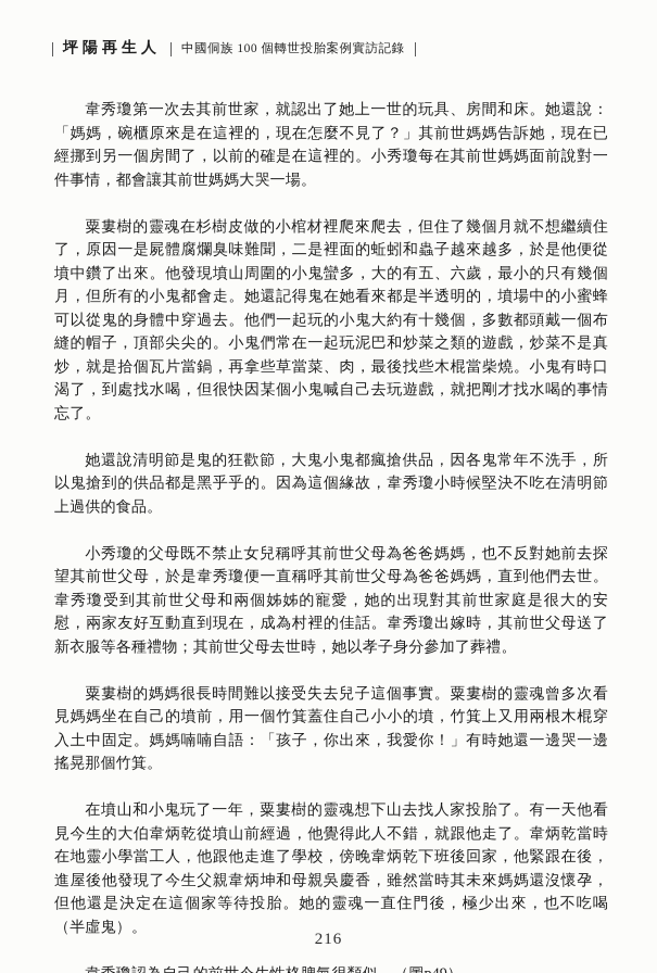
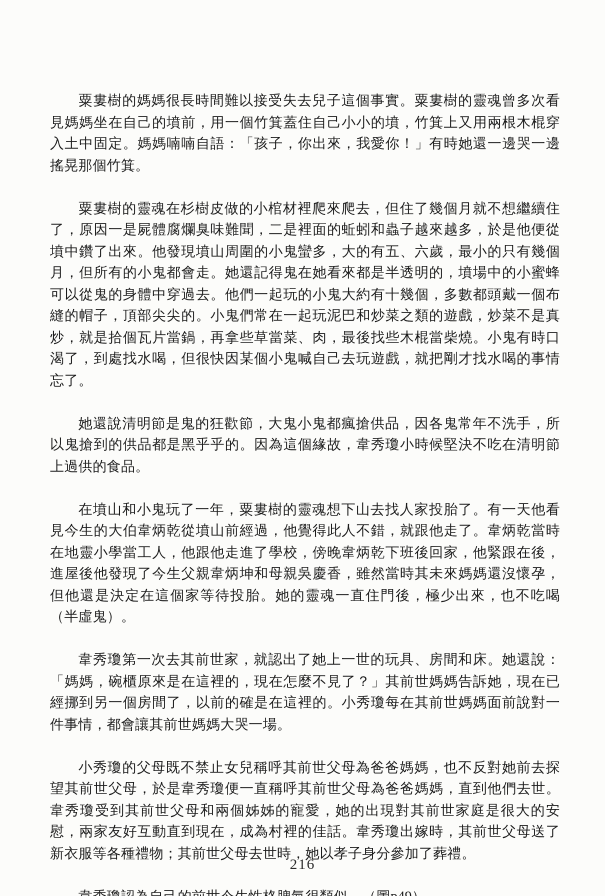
- 坪陽再生人
- 中國侗族 100 個轉世投胎案例實訪記錄
- 韋秀瓊第一次去其前世家，就認出了她上一世的玩具、房間和床。她還說：「媽媽，碗櫃原來是在這裡的，現在怎麼不見了？」其前世媽媽告訴她，現在已經挪到另一個房間了，以前的確是在這裡的。小秀瓊每在其前世媽媽面前說對一件事情，都會讓其前世媽媽大哭一場。
+ 粟婁樹的媽媽很長時間難以接受失去兒子這個事實。粟婁樹的靈魂曾多次看見媽媽坐在自己的墳前，用一個竹箕蓋住自己小小的墳，竹箕上又用兩根木棍穿入土中固定。媽媽喃喃自語：「孩子，你出來，我愛你！」有時她還一邊哭一邊搖晃那個竹箕。
  粟婁樹的靈魂在杉樹皮做的小棺材裡爬來爬去，但住了幾個月就不想繼續住了，原因一是屍體腐爛臭味難聞，二是裡面的蚯蚓和蟲子越來越多，於是他便從墳中鑽了出來。他發現墳山周圍的小鬼蠻多，大的有五、六歲，最小的只有幾個月，但所有的小鬼都會走。她還記得鬼在她看來都是半透明的，墳場中的小蜜蜂可以從鬼的身體中穿過去。他們一起玩的小鬼大約有十幾個，多數都頭戴一個布縫的帽子，頂部尖尖的。小鬼們常在一起玩泥巴和炒菜之類的遊戲，炒菜不是真炒，就是拾個瓦片當鍋，再拿些草當菜、肉，最後找些木棍當柴燒。小鬼有時口渴了，到處找水喝，但很快因某個小鬼喊自己去玩遊戲，就把剛才找水喝的事情忘了。
  她還說清明節是鬼的狂歡節，大鬼小鬼都瘋搶供品，因各鬼常年不洗手，所以鬼搶到的供品都是黑乎乎的。因為這個緣故，韋秀瓊小時候堅決不吃在清明節上過供的食品。
- 小秀瓊的父母既不禁止女兒稱呼其前世父母為爸爸媽媽，也不反對她前去探望其前世父母，於是韋秀瓊便一直稱呼其前世父母為爸爸媽媽，直到他們去世。韋秀瓊受到其前世父母和兩個姊姊的寵愛，她的出現對其前世家庭是很大的安慰，兩家友好互動直到現在，成為村裡的佳話。韋秀瓊出嫁時，其前世父母送了新衣服等各種禮物；其前世父母去世時，她以孝子身分參加了葬禮。
+ 在墳山和小鬼玩了一年，粟婁樹的靈魂想下山去找人家投胎了。有一天他看見今生的大伯韋炳乾從墳山前經過，他覺得此人不錯，就跟他走了。韋炳乾當時在地靈小學當工人，他跟他走進了學校，傍晚韋炳乾下班後回家，他緊跟在後，進屋後他發現了今生父親韋炳坤和母親吳慶香，雖然當時其未來媽媽還沒懷孕，但他還是決定在這個家等待投胎。她的靈魂一直住門後，極少出來，也不吃喝（半虛鬼）。
- 粟婁樹的媽媽很長時間難以接受失去兒子這個事實。粟婁樹的靈魂曾多次看見媽媽坐在自己的墳前，用一個竹箕蓋住自己小小的墳，竹箕上又用兩根木棍穿入土中固定。媽媽喃喃自語：「孩子，你出來，我愛你！」有時她還一邊哭一邊搖晃那個竹箕。
+ 韋秀瓊第一次去其前世家，就認出了她上一世的玩具、房間和床。她還說：「媽媽，碗櫃原來是在這裡的，現在怎麼不見了？」其前世媽媽告訴她，現在已經挪到另一個房間了，以前的確是在這裡的。小秀瓊每在其前世媽媽面前說對一件事情，都會讓其前世媽媽大哭一場。
- 在墳山和小鬼玩了一年，粟婁樹的靈魂想下山去找人家投胎了。有一天他看見今生的大伯韋炳乾從墳山前經過，他覺得此人不錯，就跟他走了。韋炳乾當時在地靈小學當工人，他跟他走進了學校，傍晚韋炳乾下班後回家，他緊跟在後，進屋後他發現了今生父親韋炳坤和母親吳慶香，雖然當時其未來媽媽還沒懷孕，但他還是決定在這個家等待投胎。她的靈魂一直住門後，極少出來，也不吃喝（半虛鬼）。
+ 小秀瓊的父母既不禁止女兒稱呼其前世父母為爸爸媽媽，也不反對她前去探望其前世父母，於是韋秀瓊便一直稱呼其前世父母為爸爸媽媽，直到他們去世。韋秀瓊受到其前世父母和兩個姊姊的寵愛，她的出現對其前世家庭是很大的安慰，兩家友好互動直到現在，成為村裡的佳話。韋秀瓊出嫁時，其前世父母送了新衣服等各種禮物；其前世父母去世時，她以孝子身分參加了葬禮。
  216
